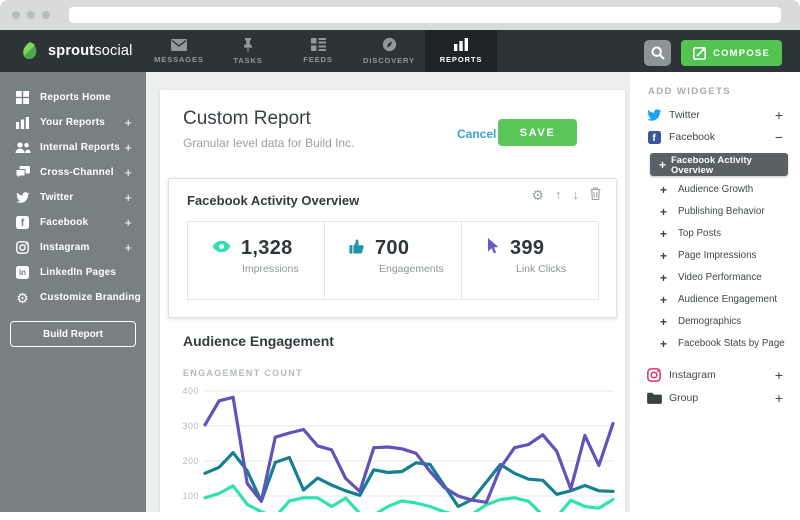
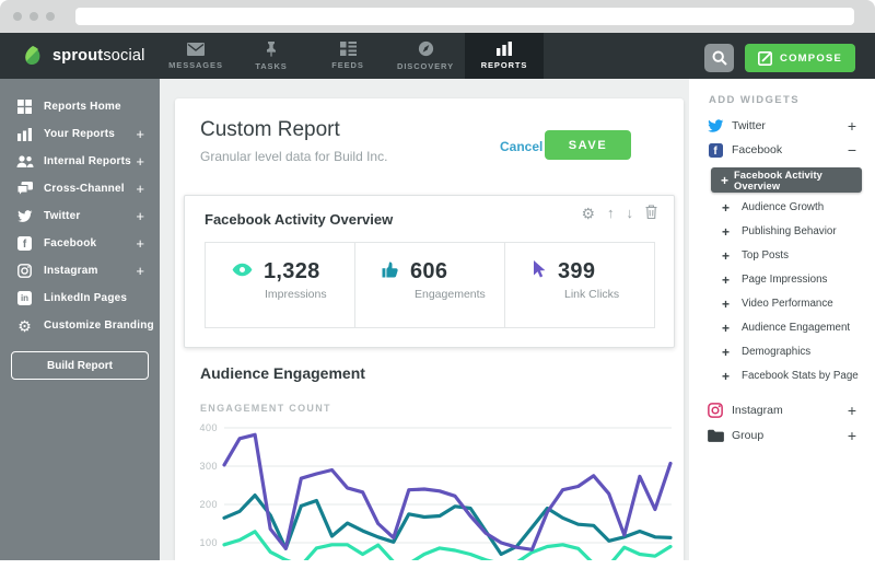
  sproutsocial
  MESSAGES
  TASKS
  FEEDS
  DISCOVERY
  REPORTS
  COMPOSE
  Reports Home
  Your Reports
  +
  Internal Reports
  +
  Cross-Channel
  +
  Twitter
  +
  f
  Facebook
  +
  Instagram
  +
  in
  LinkedIn Pages
  ⚙
  Customize Branding
  Build Report
  Custom Report
  Granular level data for Build Inc.
  Cancel
  SAVE
  Facebook Activity Overview
  ⚙
  ↑
  ↓
  1,328
  Impressions
- 700
+ 606
  Engagements
  399
  Link Clicks
  Audience Engagement
  ENGAGEMENT COUNT
  400
  300
  200
  100
  ADD WIDGETS
  Twitter
  +
  f
  Facebook
  −
  +
  Facebook Activity Overview
  +
  Audience Growth
  +
  Publishing Behavior
  +
  Top Posts
  +
  Page Impressions
  +
  Video Performance
  +
  Audience Engagement
  +
  Demographics
  +
  Facebook Stats by Page
  Instagram
  +
  Group
  +
